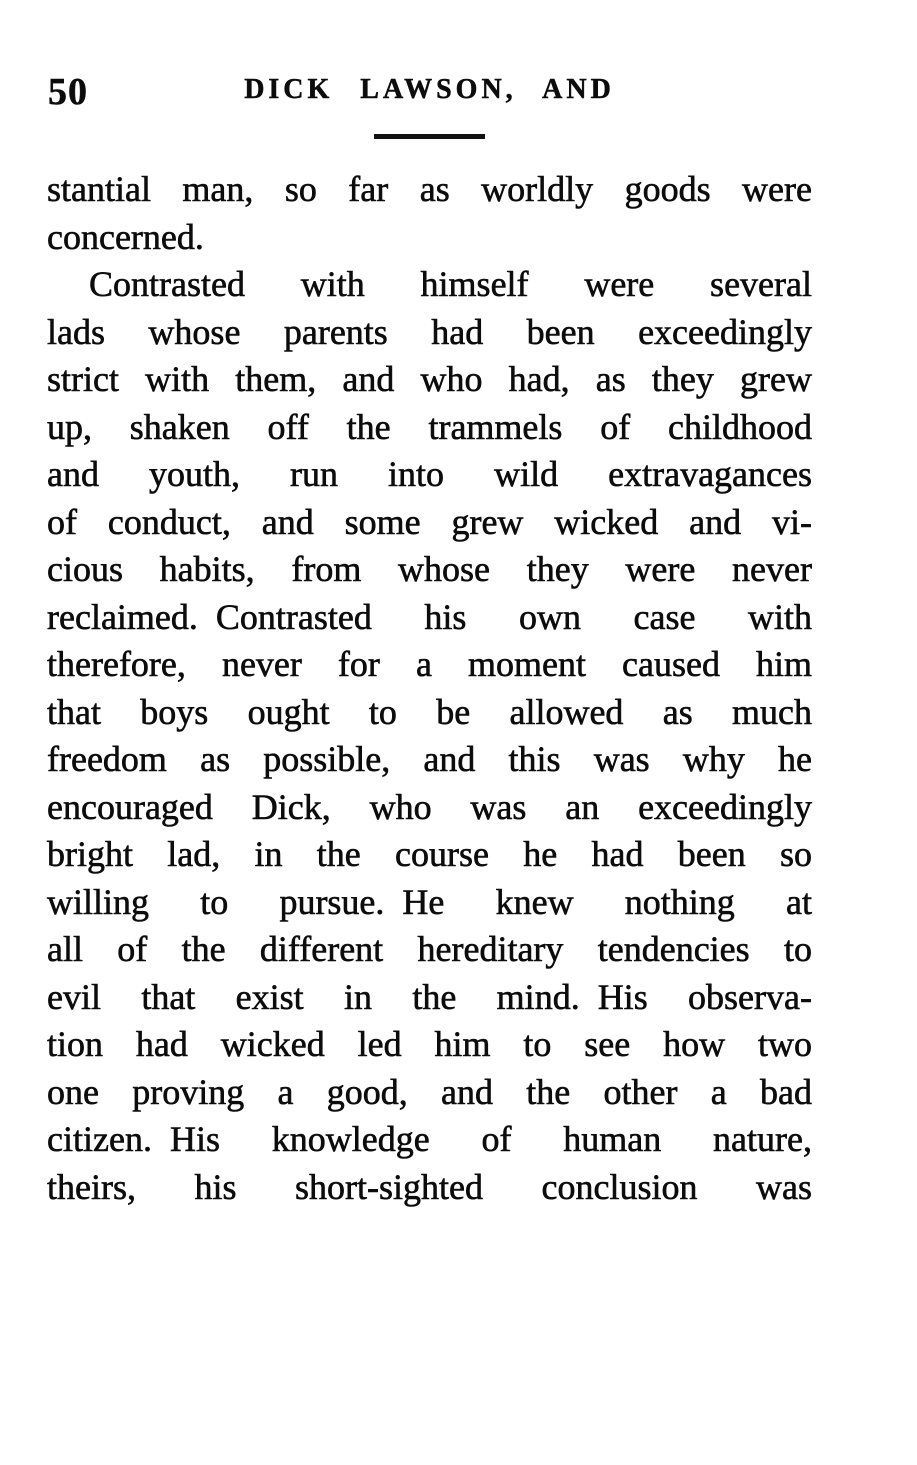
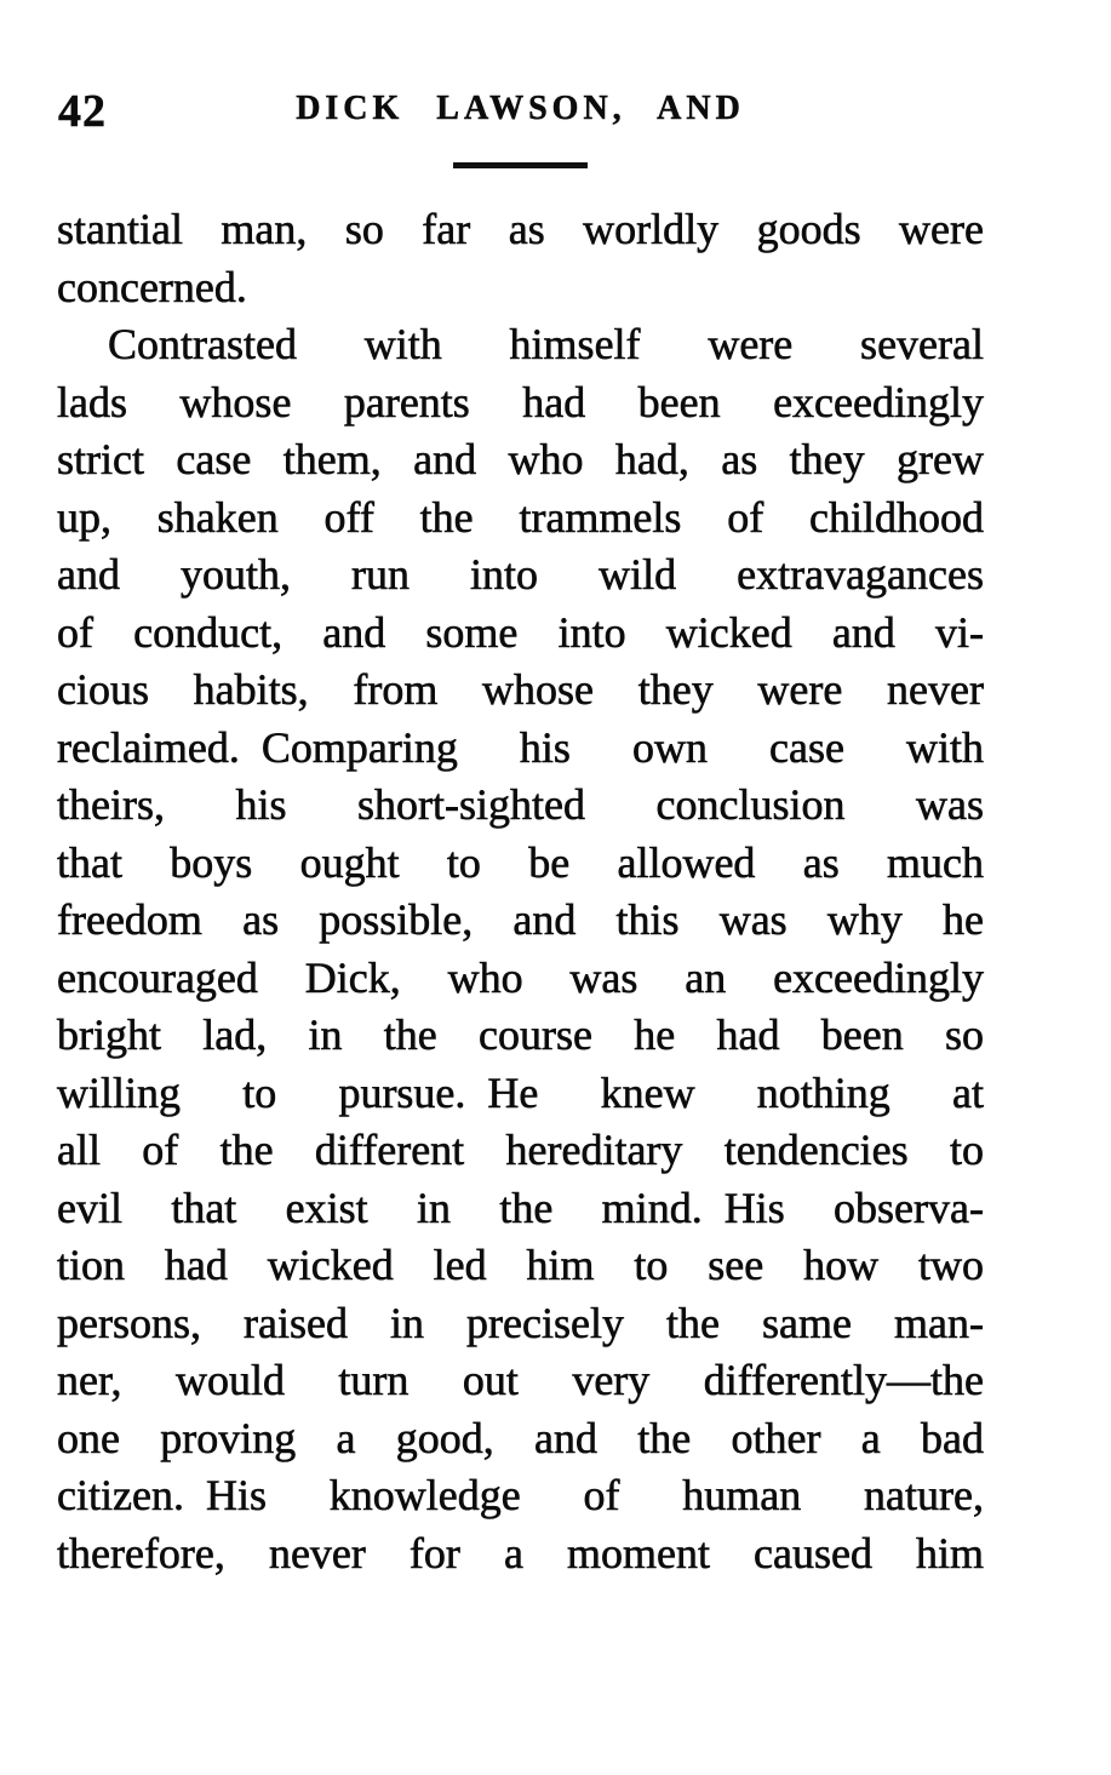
- 50
+ 42
  DICK LAWSON, AND
  stantial man, so far as worldly goods were
  concerned.
  Contrasted with himself were several
  lads whose parents had been exceedingly
- strict with them, and who had, as they grew
+ strict case them, and who had, as they grew
  up, shaken off the trammels of childhood
  and youth, run into wild extravagances
- of conduct, and some grew wicked and vi-
+ of conduct, and some into wicked and vi-
  cious habits, from whose they were never
- reclaimed. Contrasted his own case with
+ reclaimed. Comparing his own case with
- therefore, never for a moment caused him
+ theirs, his short-sighted conclusion was
  that boys ought to be allowed as much
  freedom as possible, and this was why he
  encouraged Dick, who was an exceedingly
  bright lad, in the course he had been so
  willing to pursue. He knew nothing at
  all of the different hereditary tendencies to
  evil that exist in the mind. His observa-
  tion had wicked led him to see how two
+ persons, raised in precisely the same man-
+ ner, would turn out very differently—the
  one proving a good, and the other a bad
  citizen. His knowledge of human nature,
- theirs, his short-sighted conclusion was
+ therefore, never for a moment caused him
